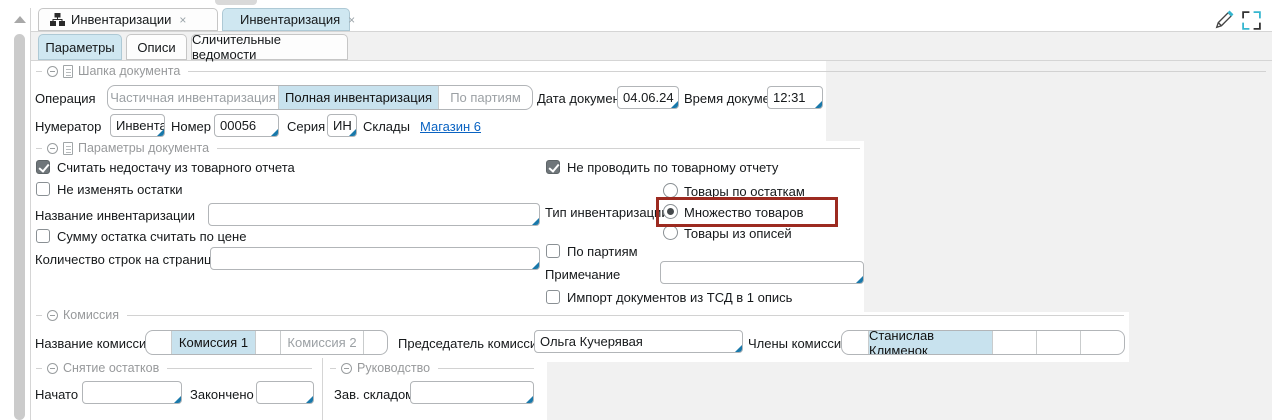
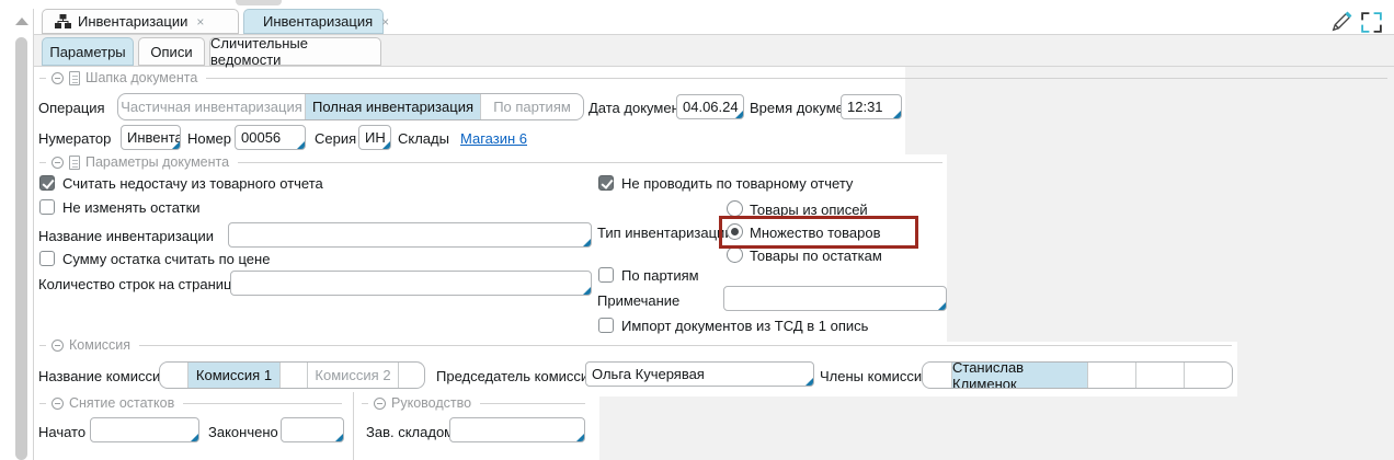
  Инвентаризации
  ×
  Инвентаризация
  ×
  Параметры
  Описи
  Сличительные ведомости
  Шапка документа
  Операция
  Частичная инвентаризация
  Полная инвентаризация
  По партиям
  Дата докуме
  04.06.24
  Время докум
  12:31
  Нумератор
  Инвента
  Номер
  00056
  Серия
  ИН
  Склады
  Магазин 6
  Параметры документа
  Считать недостачу из товарного отчета
  Не изменять остатки
  Название инвентаризации
  Сумму остатка считать по цене
  Количество строк на страниц
  Не проводить по товарному отчету
  Тип инвентаризаци
- Товары по остаткам
+ Товары из описей
  Множество товаров
- Товары из описей
+ Товары по остаткам
  По партиям
  Примечание
  Импорт документов из ТСД в 1 опись
  Комиссия
  Название комисси
  Комиссия 1
  Комиссия 2
  Председатель комисс
  Ольга Кучерявая
  Члены комисси
  Станислав Клименок
  Снятие остатков
  Руководство
  Начато
  Закончено
  Зав. складо
